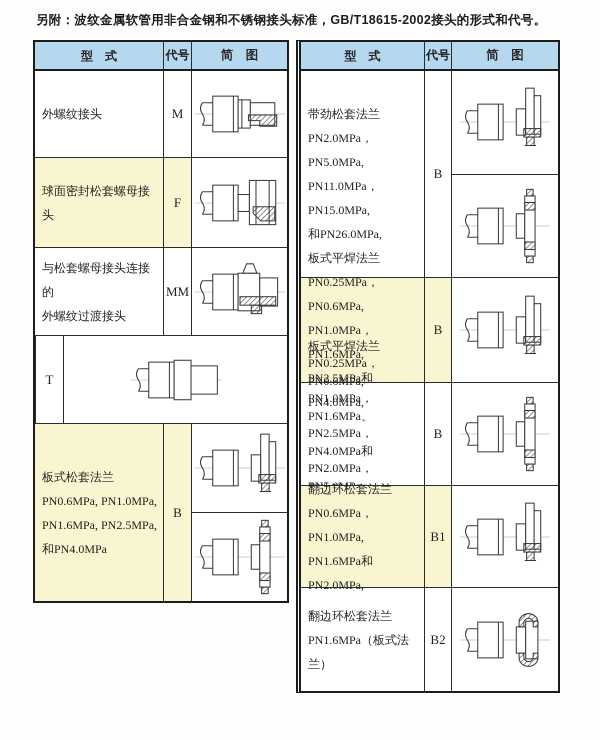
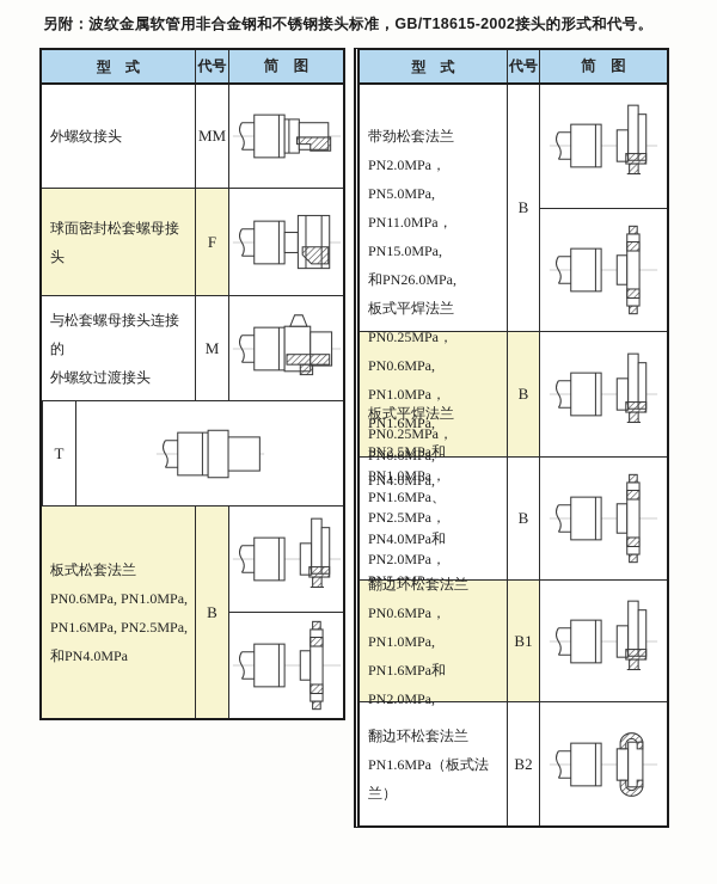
  另附：波纹金属软管用非合金钢和不锈钢接头标准，GB/T18615-2002接头的形式和代号。
  型 式
  代号
  简 图
  外螺纹接头
- M
+ MM
  球面密封松套螺母接头
  F
  与松套螺母接头连接的
  外螺纹过渡接头
- MM
+ M
  T
  板式松套法兰
  PN0.6MPa, PN1.0MPa,
  PN1.6MPa, PN2.5MPa,
  和PN4.0MPa
  B
  型 式
  代号
  简 图
  带劲松套法兰
  PN2.0MPa，PN5.0MPa,
  PN11.0MPa，PN15.0MPa,
  和PN26.0MPa,
  B
  板式平焊法兰
  PN0.25MPa，PN0.6MPa,
  PN1.0MPa，PN1.6MPa,
  PN2.5MPa和PN4.0MPa,
  B
  板式平焊法兰
  PN0.25MPa，PN0.6MPa,
  PN1.0MPa，PN1.6MPa、
  PN2.5MPa，PN4.0MPa和
  B
  翻边环松套法兰
  PN0.6MPa，PN1.0MPa,
  PN1.6MPa和PN2.0MPa,
  B1
  翻边环松套法兰
  PN1.6MPa（板式法兰）
  B2
